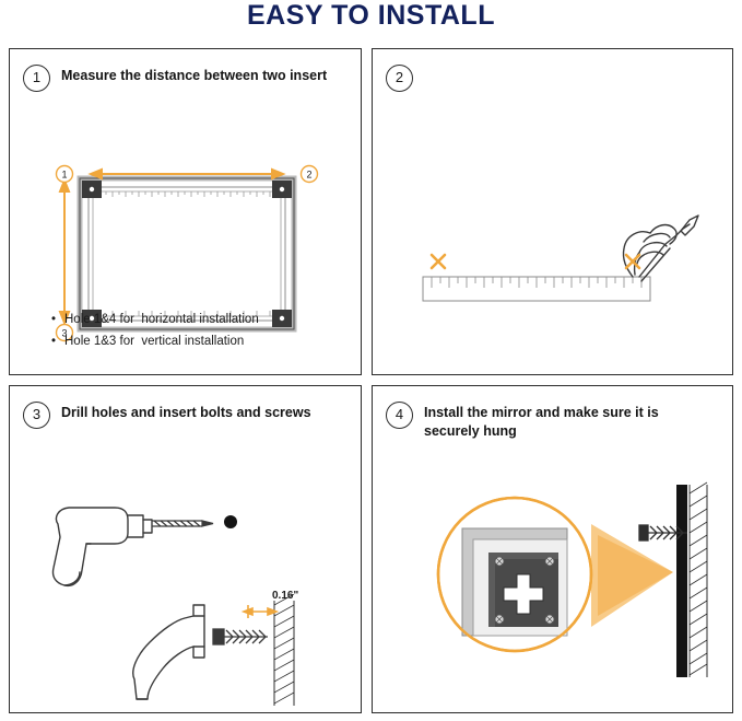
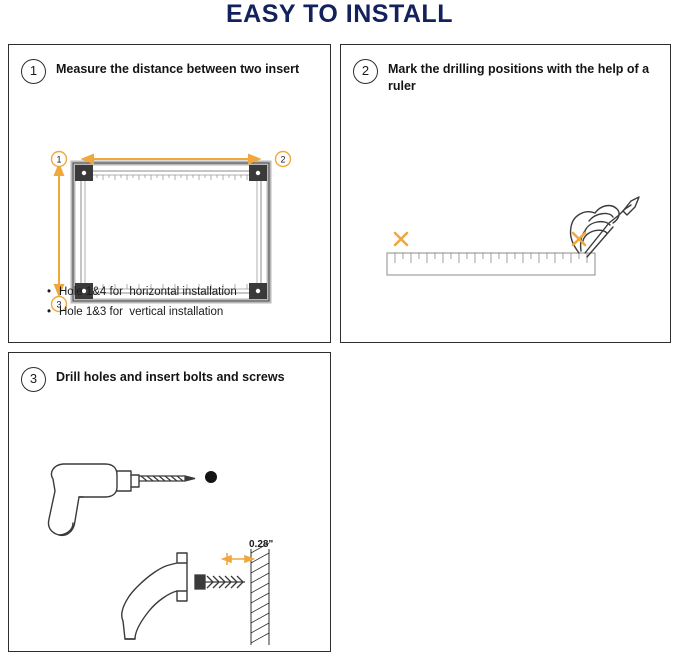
  EASY TO INSTALL
  1
  Measure the distance between two insert
  1
  2
  3
  • Hole 1&4 for horizontal installation
  • Hole 1&3 for vertical installation
  2
+ Mark the drilling positions with the help of a ruler
  3
  Drill holes and insert bolts and screws
- 0.16"
+ 0.28"
- 4
- Install the mirror and make sure it is securely hung
